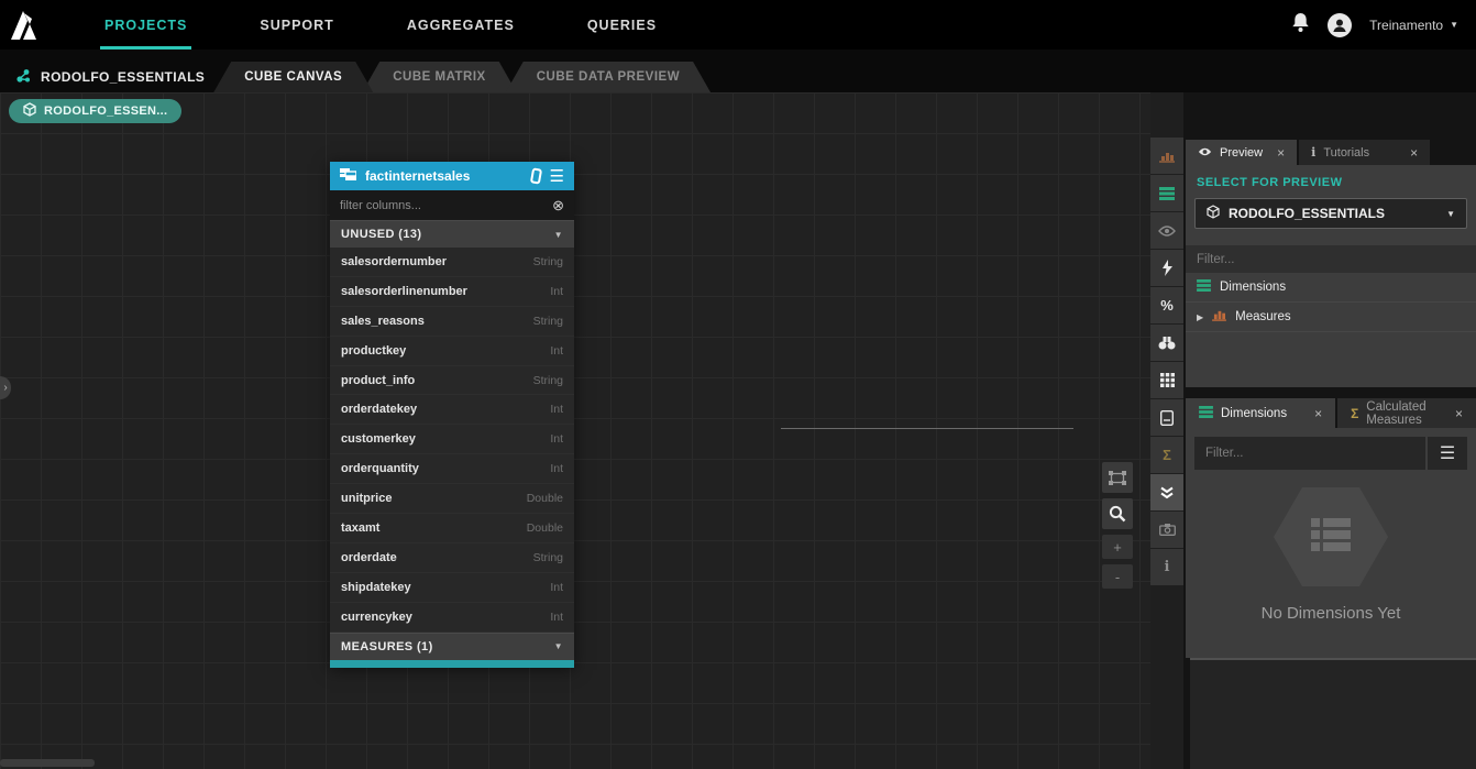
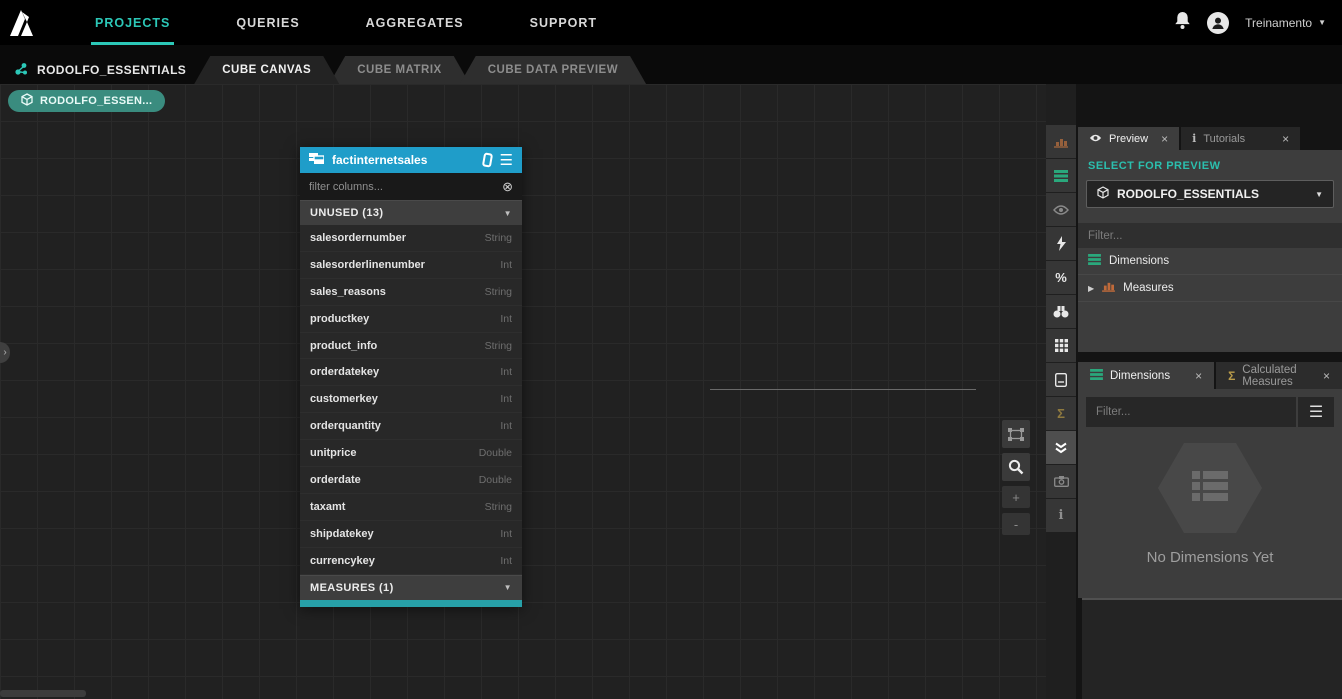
  PROJECTS
- SUPPORT
+ QUERIES
  AGGREGATES
- QUERIES
+ SUPPORT
  Treinamento
  ▼
  RODOLFO_ESSENTIALS
  CUBE CANVAS
  CUBE MATRIX
  CUBE DATA PREVIEW
  RODOLFO_ESSEN...
  ›
  factinternetsales
  ☰
  filter columns...
  ⊗
  UNUSED (13)
  ▼
  salesordernumber
  String
  salesorderlinenumber
  Int
  sales_reasons
  String
  productkey
  Int
  product_info
  String
  orderdatekey
  Int
  customerkey
  Int
  orderquantity
  Int
  unitprice
  Double
- taxamt
+ orderdate
  Double
- orderdate
+ taxamt
  String
  shipdatekey
  Int
  currencykey
  Int
  MEASURES (1)
  ▼
  +
  -
  %
  Σ
  i
  Preview
  ×
  i
  Tutorials
  ×
  SELECT FOR PREVIEW
  RODOLFO_ESSENTIALS
  ▼
  Filter...
  Dimensions
  ▶
  Measures
  Dimensions
  ×
  Σ
  Calculated Measures
  ×
  Filter...
  ☰
  No Dimensions Yet
